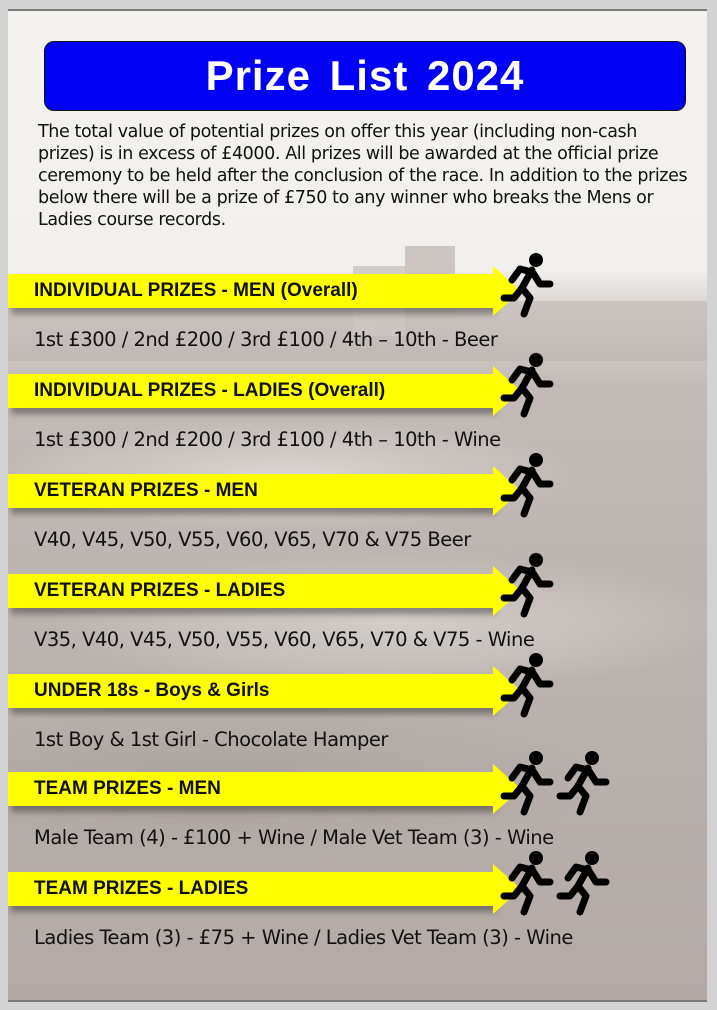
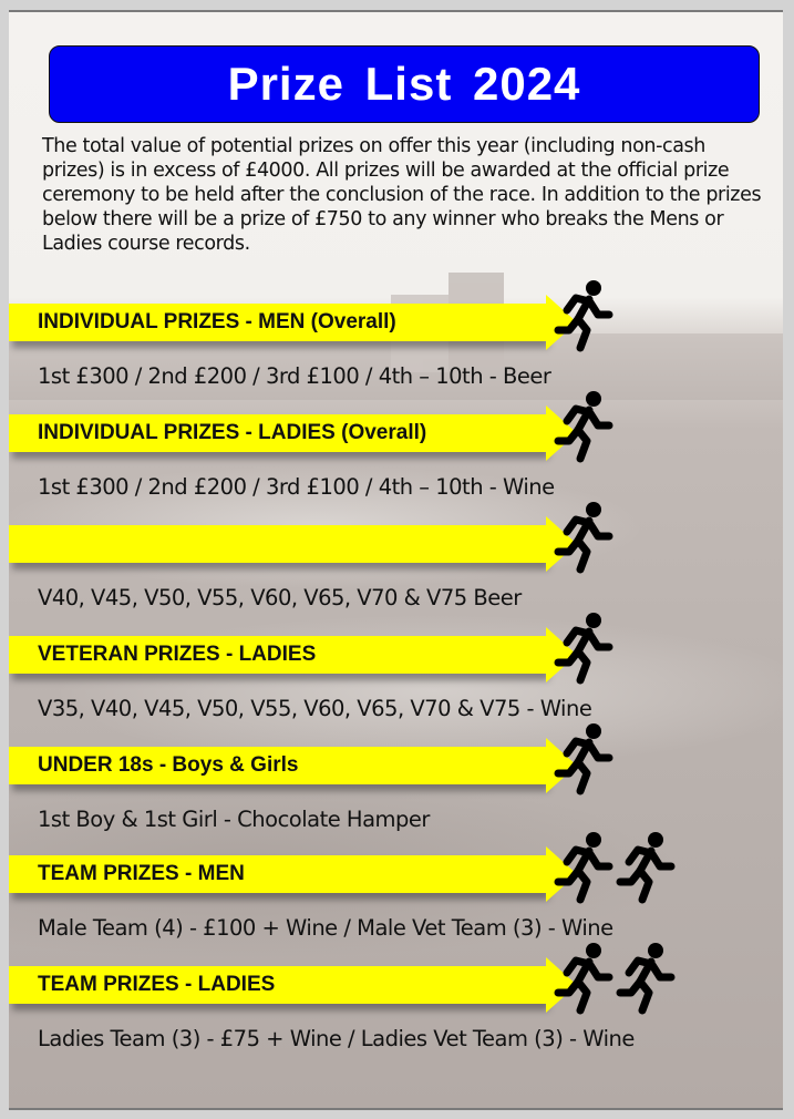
  Prize List 2024
  The total value of potential prizes on offer this year (including non-cash prizes) is in excess of £4000. All prizes will be awarded at the official prize ceremony to be held after the conclusion of the race. In addition to the prizes below there will be a prize of £750 to any winner who breaks the Mens or Ladies course records.
  INDIVIDUAL PRIZES - MEN (Overall)
  1st £300 / 2nd £200 / 3rd £100 / 4th – 10th - Beer
  INDIVIDUAL PRIZES - LADIES (Overall)
  1st £300 / 2nd £200 / 3rd £100 / 4th – 10th - Wine
- VETERAN PRIZES - MEN
  V40, V45, V50, V55, V60, V65, V70 & V75 Beer
  VETERAN PRIZES - LADIES
  V35, V40, V45, V50, V55, V60, V65, V70 & V75 - Wine
  UNDER 18s - Boys & Girls
  1st Boy & 1st Girl - Chocolate Hamper
  TEAM PRIZES - MEN
  Male Team (4) - £100 + Wine / Male Vet Team (3) - Wine
  TEAM PRIZES - LADIES
  Ladies Team (3) - £75 + Wine / Ladies Vet Team (3) - Wine
